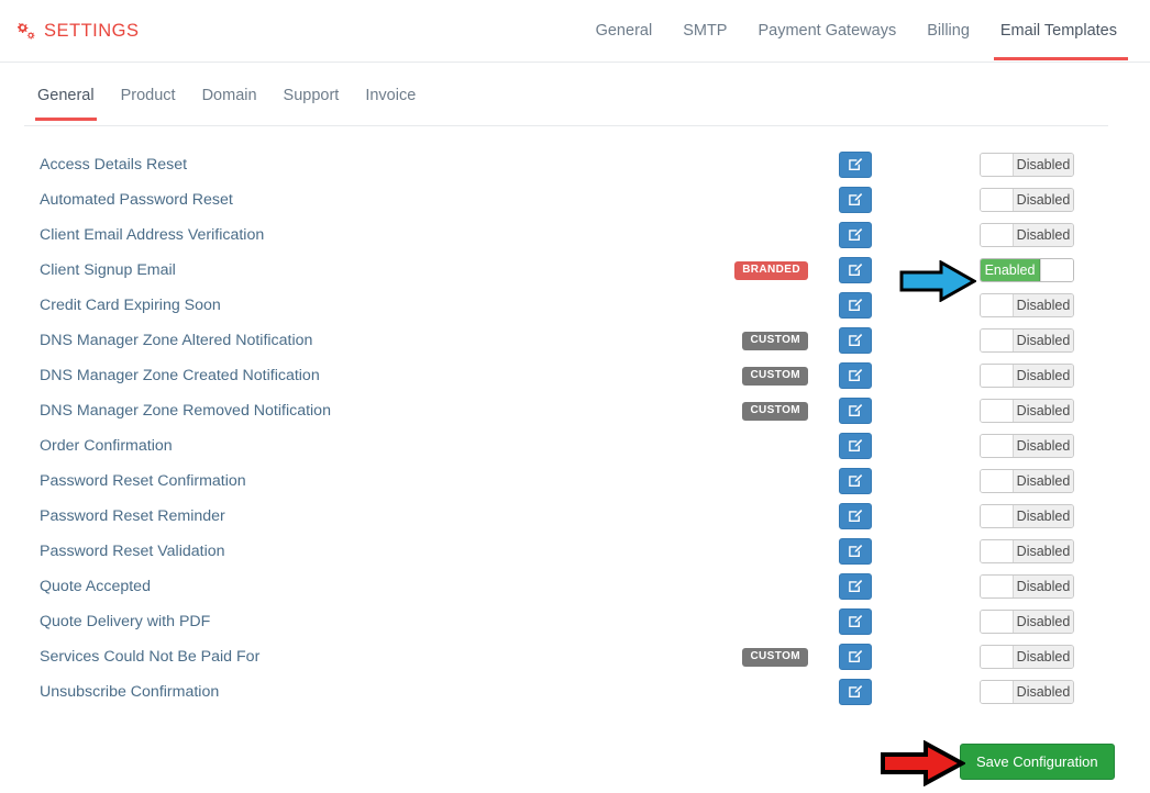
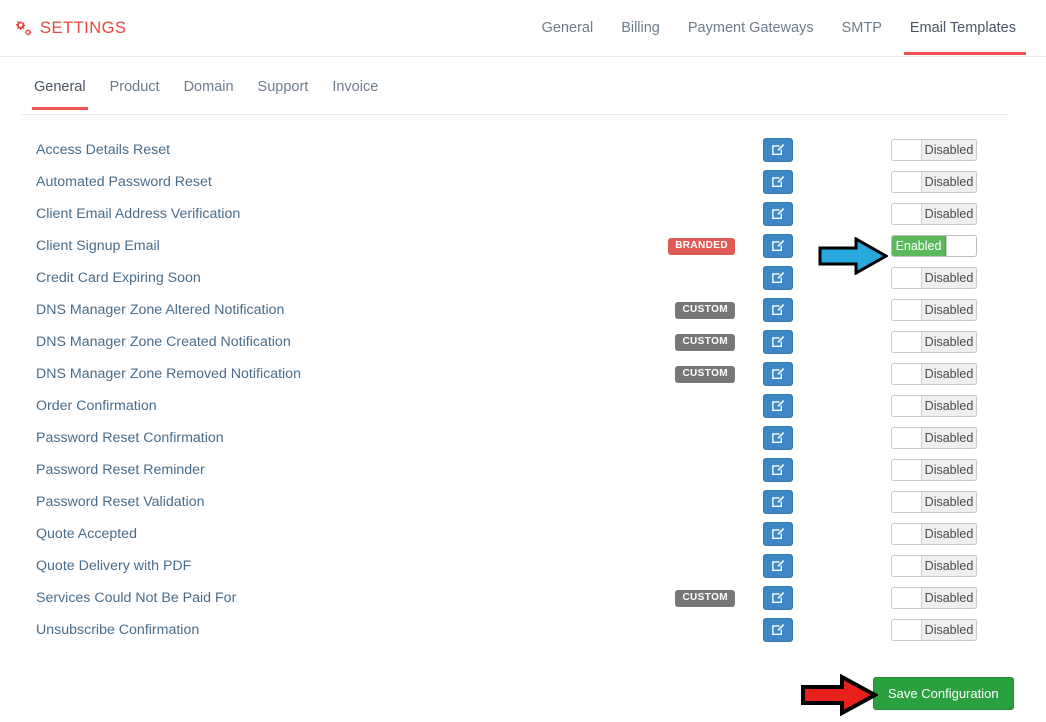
  SETTINGS
  General
- SMTP
+ Billing
  Payment Gateways
- Billing
+ SMTP
  Email Templates
  General
  Product
  Domain
  Support
  Invoice
  Access Details Reset
  Disabled
  Automated Password Reset
  Disabled
  Client Email Address Verification
  Disabled
  Client Signup Email
  BRANDED
  Enabled
  Credit Card Expiring Soon
  Disabled
  DNS Manager Zone Altered Notification
  CUSTOM
  Disabled
  DNS Manager Zone Created Notification
  CUSTOM
  Disabled
  DNS Manager Zone Removed Notification
  CUSTOM
  Disabled
  Order Confirmation
  Disabled
  Password Reset Confirmation
  Disabled
  Password Reset Reminder
  Disabled
  Password Reset Validation
  Disabled
  Quote Accepted
  Disabled
  Quote Delivery with PDF
  Disabled
  Services Could Not Be Paid For
  CUSTOM
  Disabled
  Unsubscribe Confirmation
  Disabled
  Save Configuration
